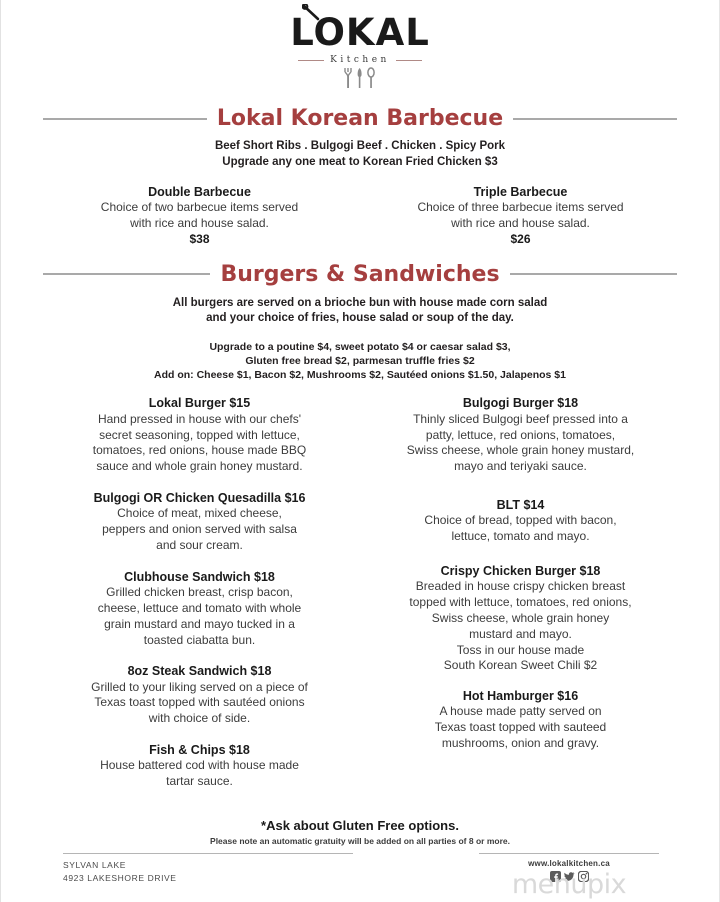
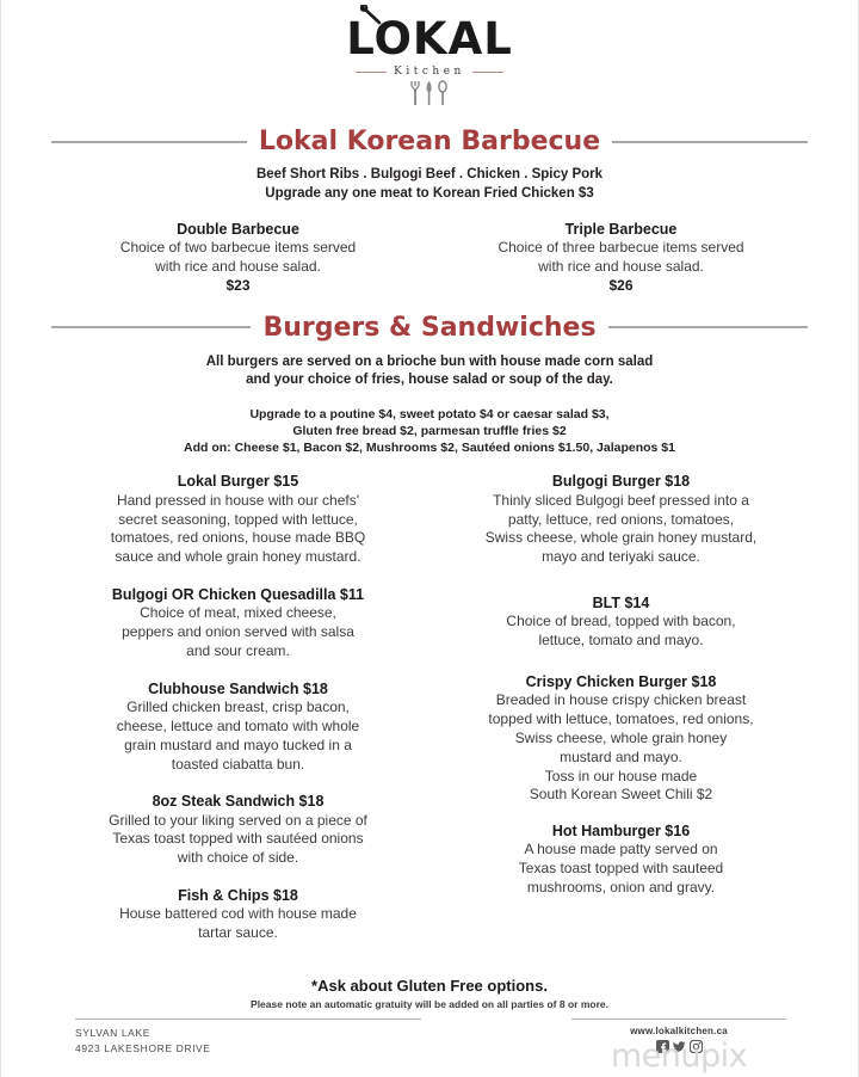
  LOKAL
  Kitchen
  Lokal Korean Barbecue
  Beef Short Ribs . Bulgogi Beef . Chicken . Spicy Pork
  Upgrade any one meat to Korean Fried Chicken $3
  Double Barbecue
  Choice of two barbecue items served
  with rice and house salad.
- $38
+ $23
  Triple Barbecue
  Choice of three barbecue items served
  with rice and house salad.
  $26
  Burgers & Sandwiches
  All burgers are served on a brioche bun with house made corn salad
  and your choice of fries, house salad or soup of the day.
  Upgrade to a poutine $4, sweet potato $4 or caesar salad $3,
  Gluten free bread $2, parmesan truffle fries $2
  Add on: Cheese $1, Bacon $2, Mushrooms $2, Sautéed onions $1.50, Jalapenos $1
  Lokal Burger $15
  Hand pressed in house with our chefs'
  secret seasoning, topped with lettuce,
  tomatoes, red onions, house made BBQ
  sauce and whole grain honey mustard.
- Bulgogi OR Chicken Quesadilla $16
+ Bulgogi OR Chicken Quesadilla $11
  Choice of meat, mixed cheese,
  peppers and onion served with salsa
  and sour cream.
  Clubhouse Sandwich $18
  Grilled chicken breast, crisp bacon,
  cheese, lettuce and tomato with whole
  grain mustard and mayo tucked in a
  toasted ciabatta bun.
  8oz Steak Sandwich $18
  Grilled to your liking served on a piece of
  Texas toast topped with sautéed onions
  with choice of side.
  Fish & Chips $18
  House battered cod with house made
  tartar sauce.
  Bulgogi Burger $18
  Thinly sliced Bulgogi beef pressed into a
  patty, lettuce, red onions, tomatoes,
  Swiss cheese, whole grain honey mustard,
  mayo and teriyaki sauce.
  BLT $14
  Choice of bread, topped with bacon,
  lettuce, tomato and mayo.
  Crispy Chicken Burger $18
  Breaded in house crispy chicken breast
  topped with lettuce, tomatoes, red onions,
  Swiss cheese, whole grain honey
  mustard and mayo.
  Toss in our house made
  South Korean Sweet Chili $2
  Hot Hamburger $16
  A house made patty served on
  Texas toast topped with sauteed
  mushrooms, onion and gravy.
  *Ask about Gluten Free options.
  Please note an automatic gratuity will be added on all parties of 8 or more.
  SYLVAN LAKE
  4923 LAKESHORE DRIVE
  www.lokalkitchen.ca
  menupix
